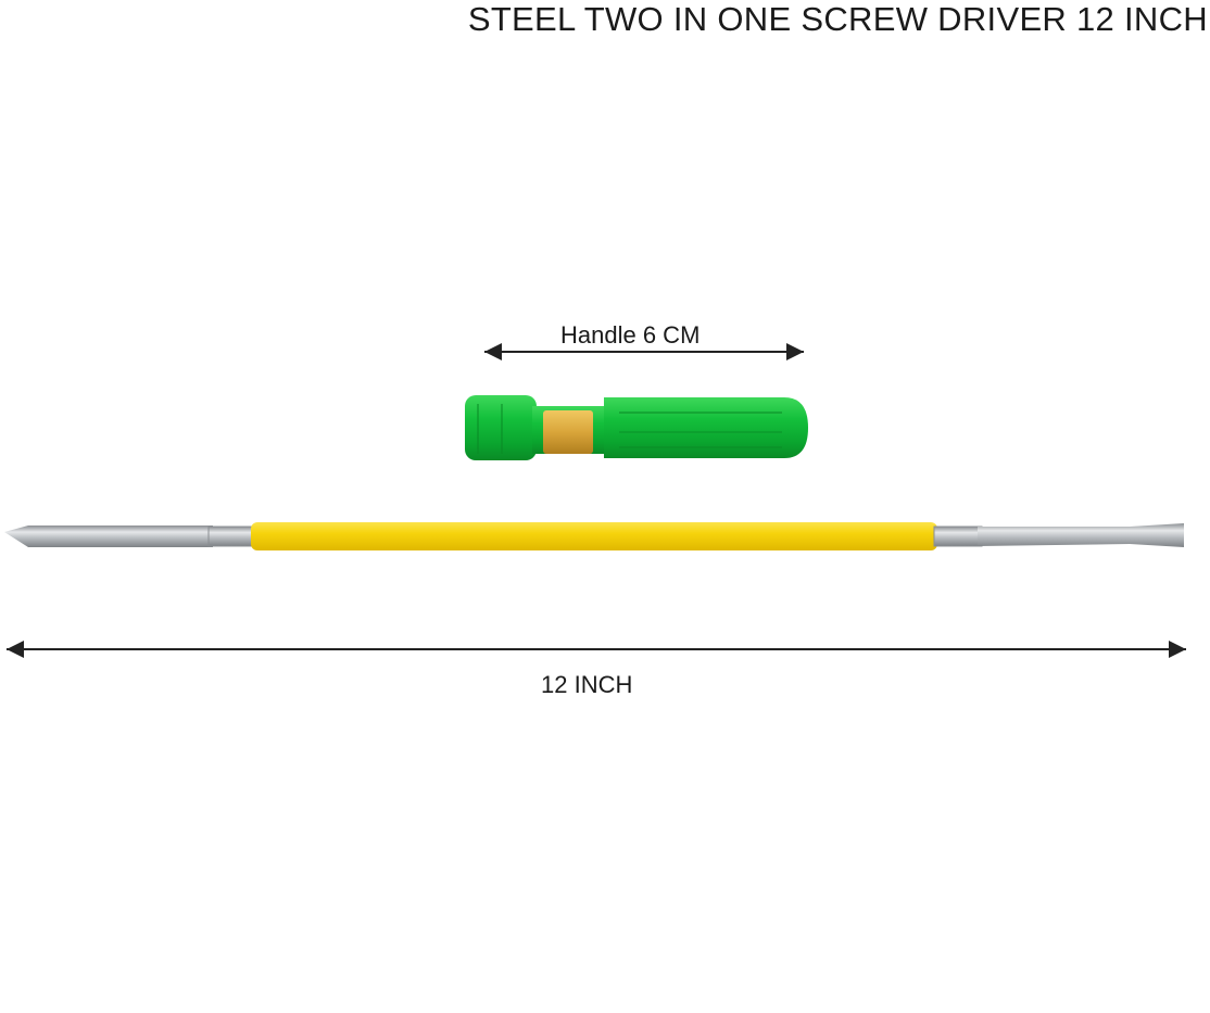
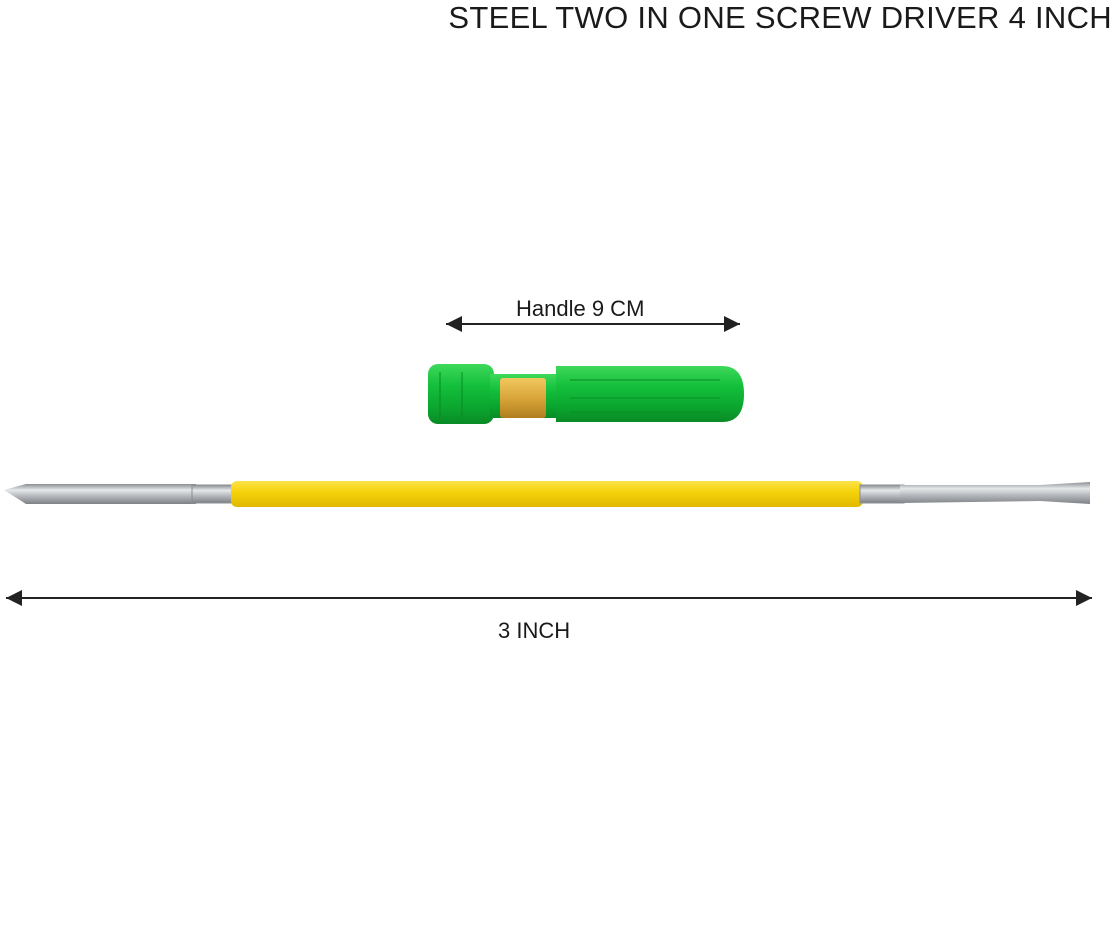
- STEEL TWO IN ONE SCREW DRIVER 12 INCH
+ STEEL TWO IN ONE SCREW DRIVER 4 INCH
- Handle 6 CM
+ Handle 9 CM
- 12 INCH
+ 3 INCH
